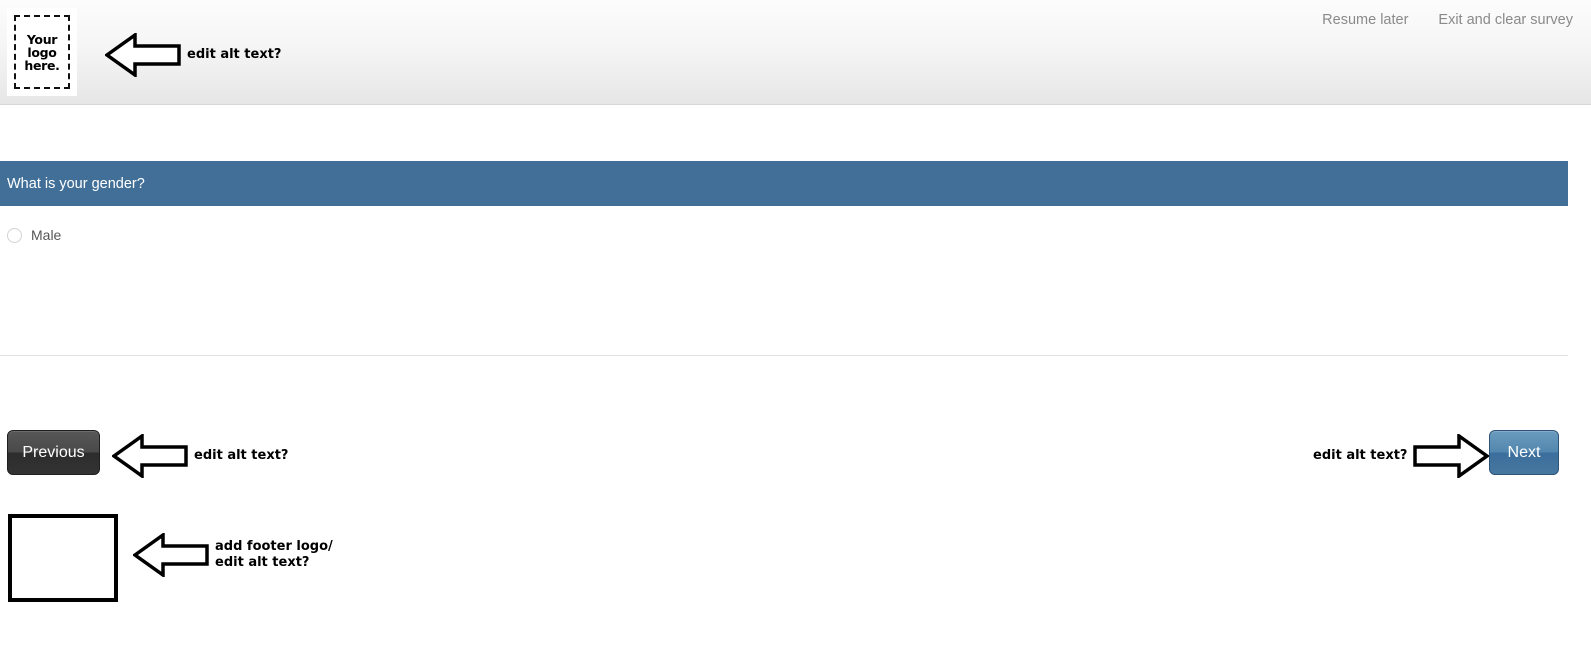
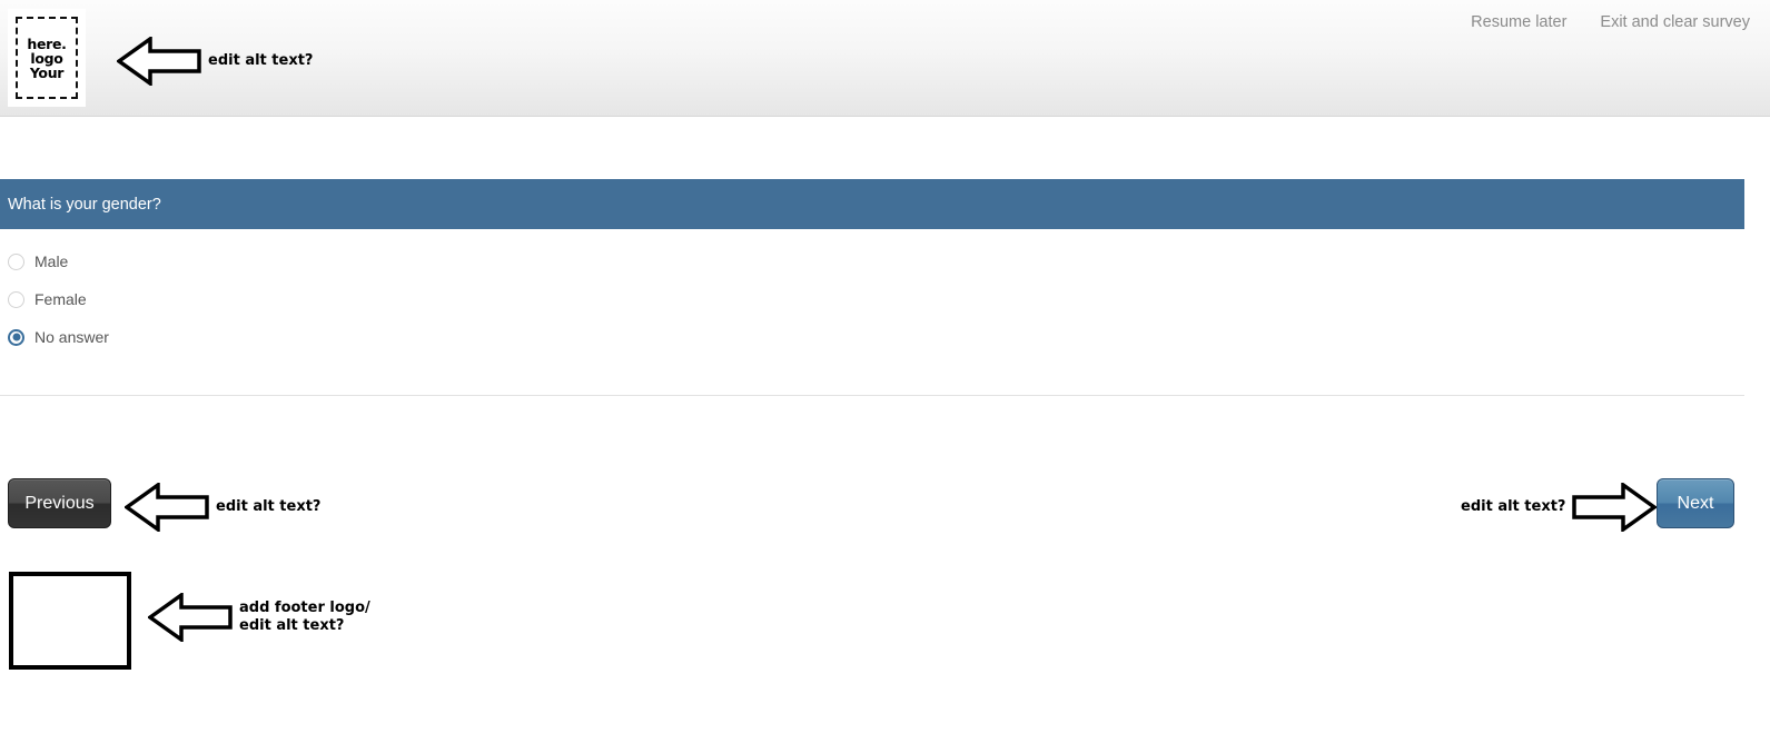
- Your
+ here.
  logo
- here.
+ Your
  edit alt text?
  Resume later
  Exit and clear survey
  What is your gender?
  Male
+ Female
+ No answer
  Previous
  edit alt text?
  edit alt text?
  Next
  add footer logo/
  edit alt text?
